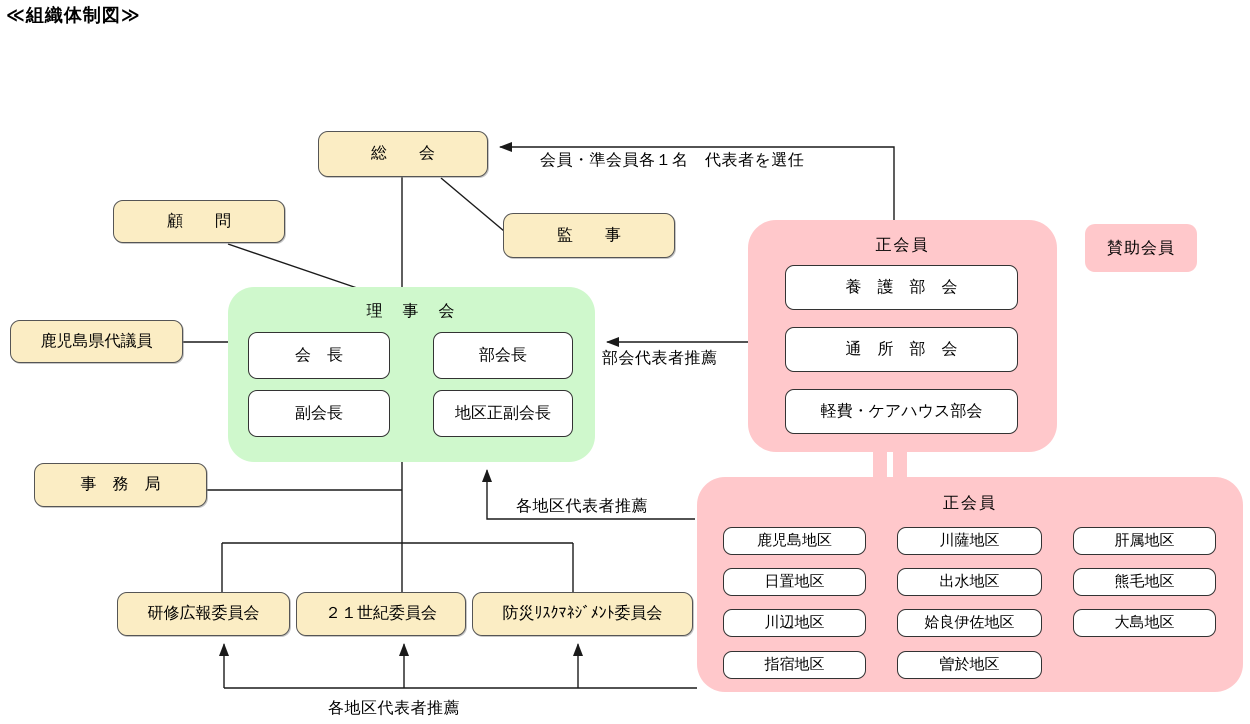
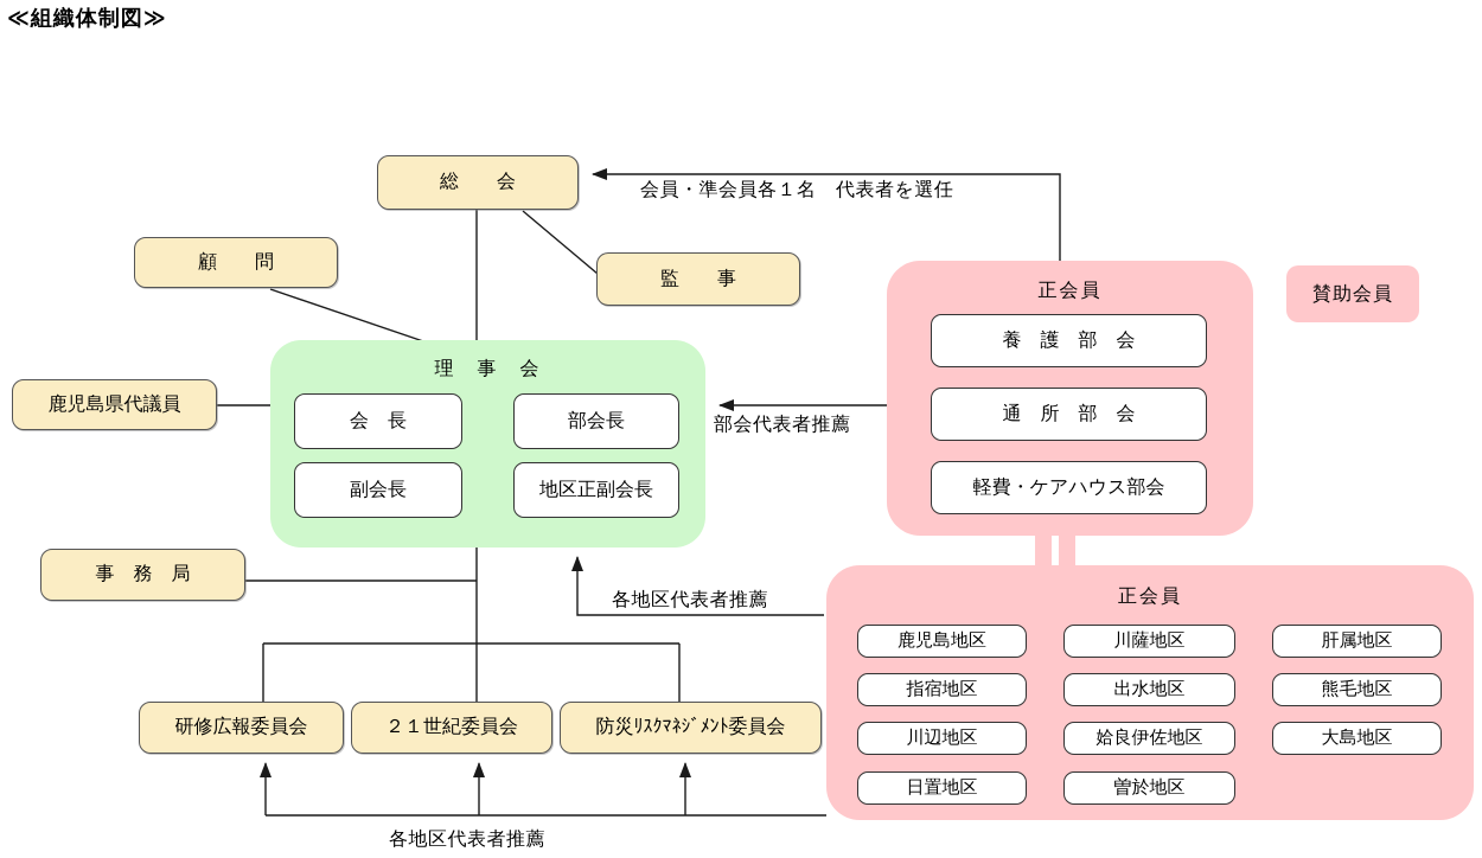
  ≪組織体制図≫
  総 会
  顧 問
  監 事
  鹿児島県代議員
  事 務 局
  研修広報委員会
  ２１世紀委員会
  防災ﾘｽｸﾏﾈｼﾞﾒﾝﾄ委員会
  理 事 会
  会 長
  部会長
  副会長
  地区正副会長
  正会員
  養 護 部 会
  通 所 部 会
  軽費・ケアハウス部会
  賛助会員
  正会員
  鹿児島地区
- 日置地区
+ 指宿地区
  川辺地区
- 指宿地区
+ 日置地区
  川薩地区
  出水地区
  姶良伊佐地区
  曽於地区
  肝属地区
  熊毛地区
  大島地区
  会員・準会員各１名 代表者を選任
  部会代表者推薦
  各地区代表者推薦
  各地区代表者推薦
